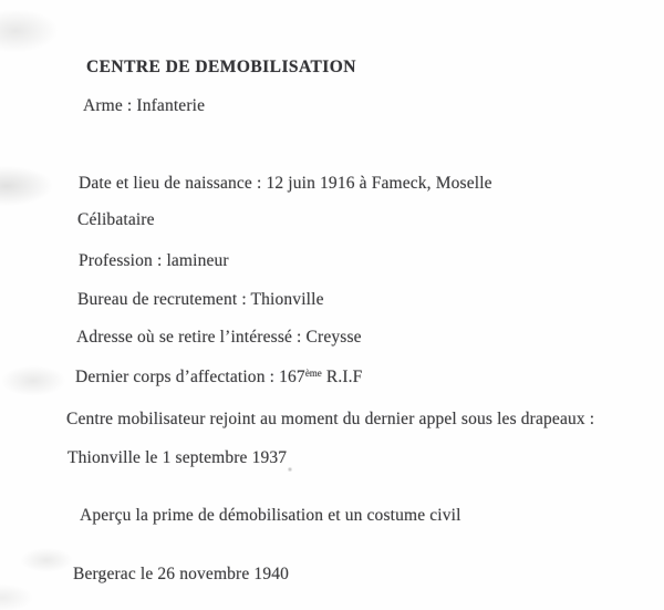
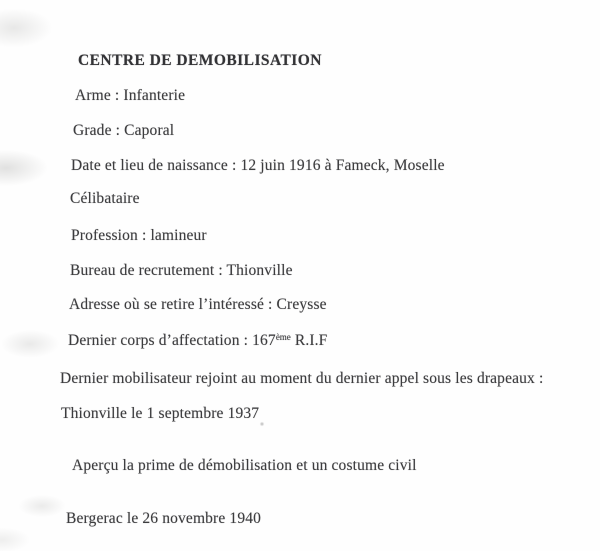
  CENTRE DE DEMOBILISATION
  Arme : Infanterie
+ Grade : Caporal
  Date et lieu de naissance : 12 juin 1916 à Fameck, Moselle
  Célibataire
  Profession : lamineur
  Bureau de recrutement : Thionville
  Adresse où se retire l’intéressé : Creysse
  Dernier corps d’affectation : 167ème R.I.F
- Centre mobilisateur rejoint au moment du dernier appel sous les drapeaux :
+ Dernier mobilisateur rejoint au moment du dernier appel sous les drapeaux :
  Thionville le 1 septembre 1937
  Aperçu la prime de démobilisation et un costume civil
  Bergerac le 26 novembre 1940
